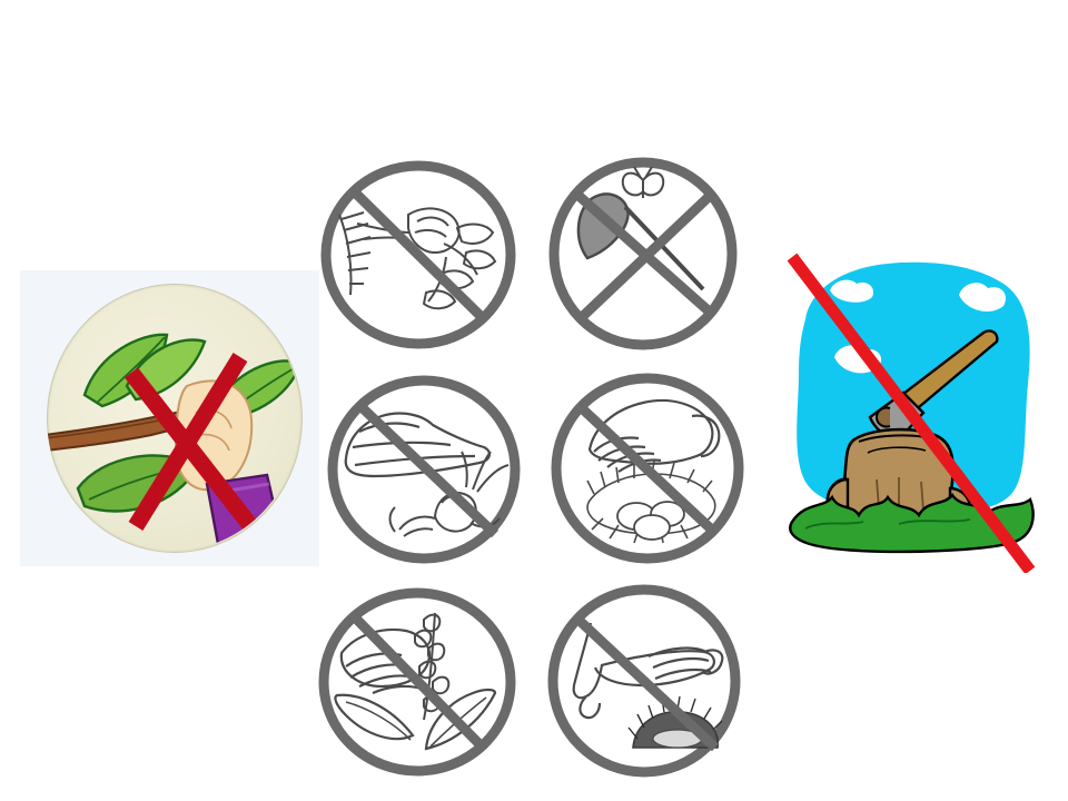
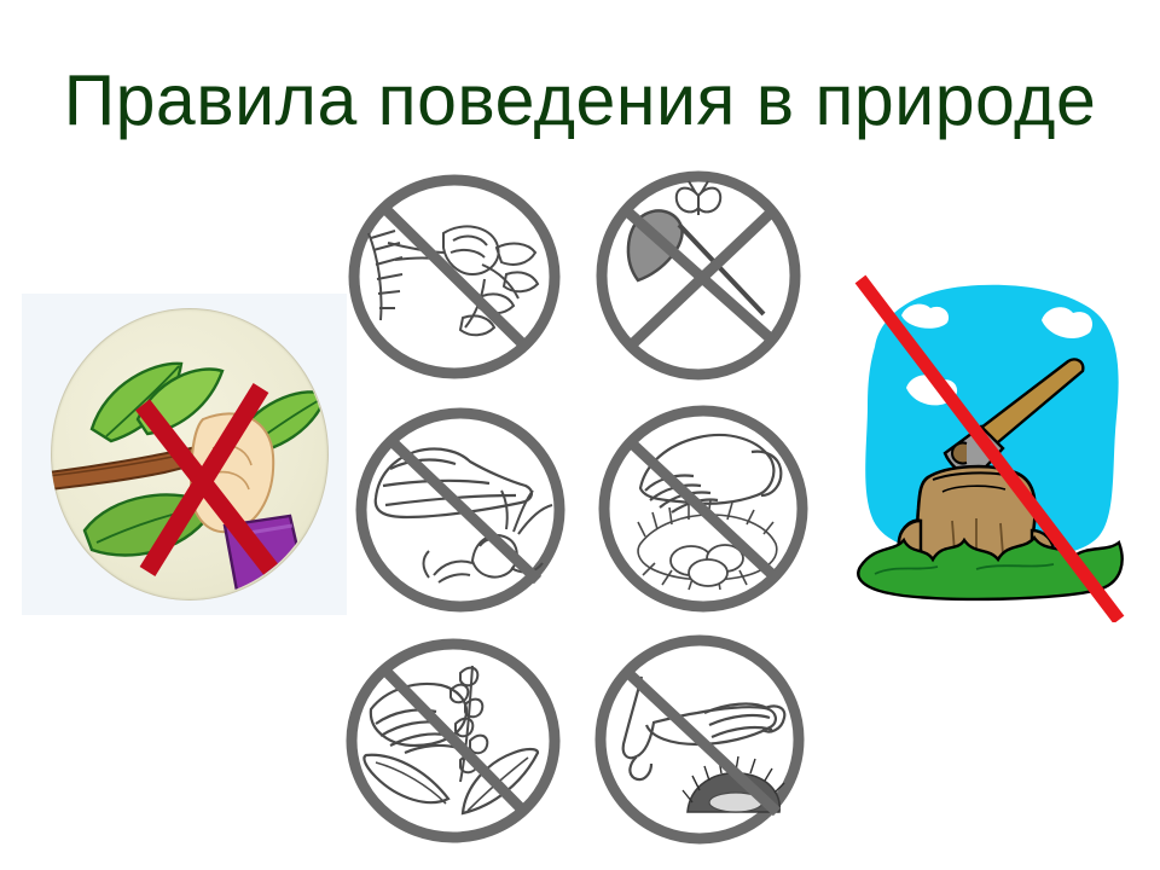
+ Правила поведения в природе
